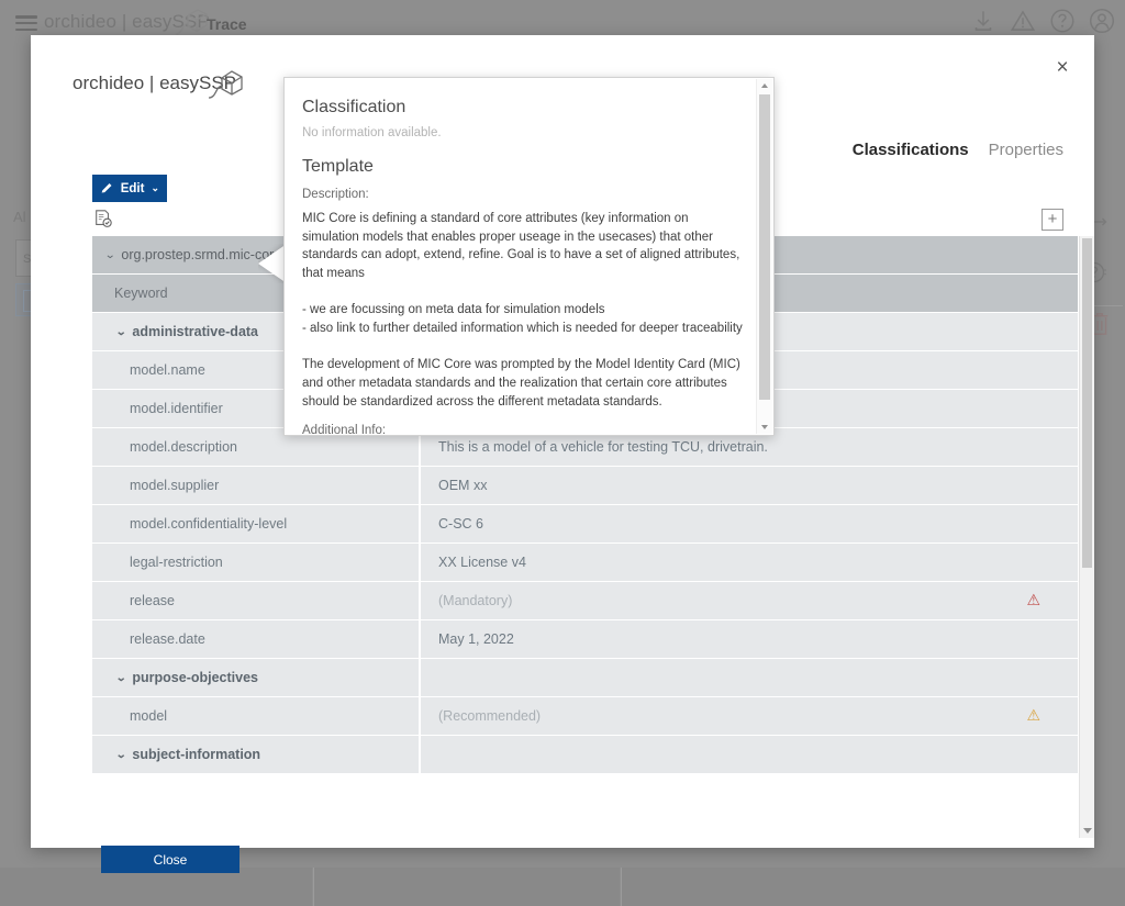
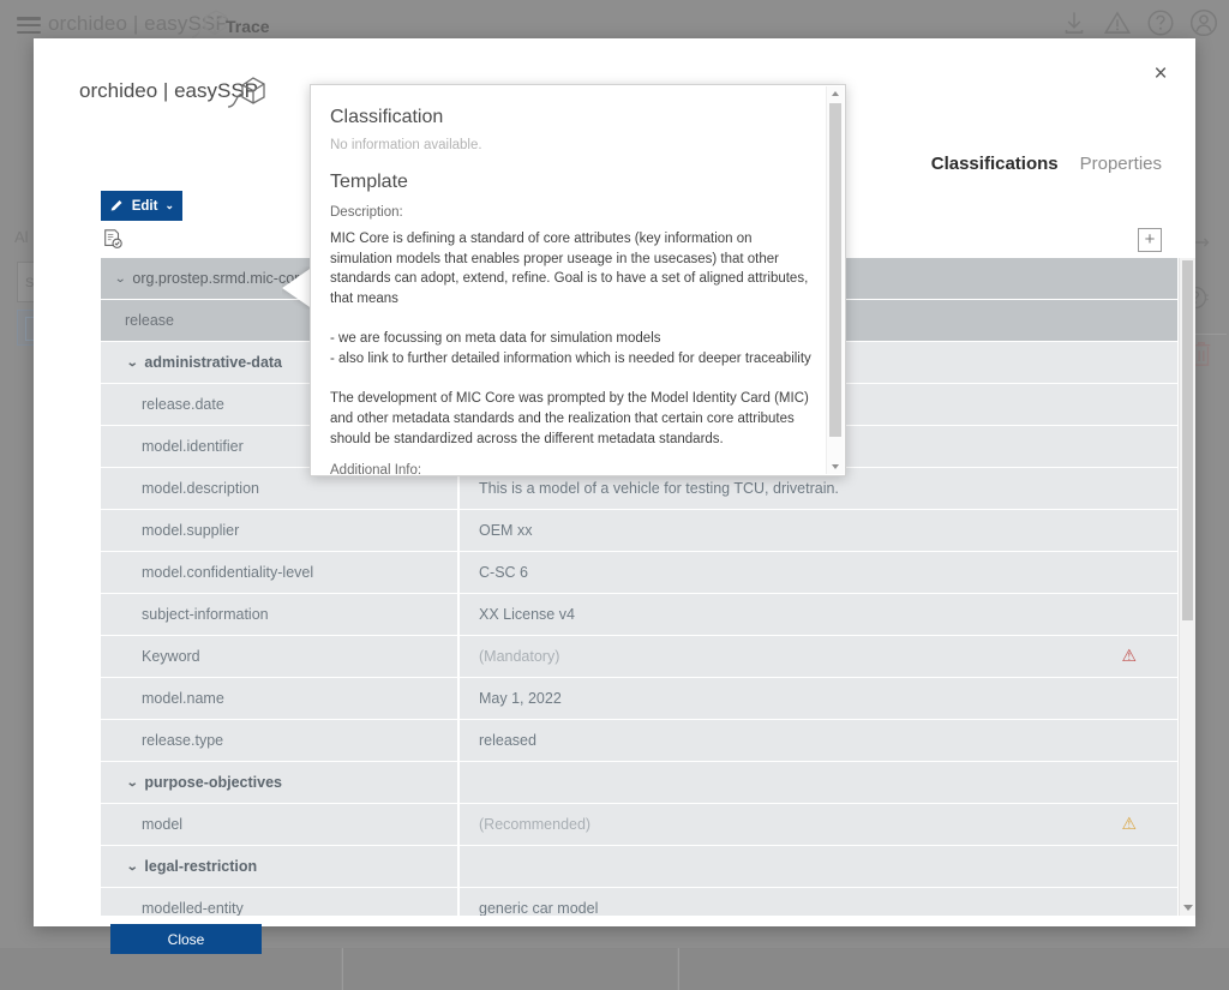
  orchideo | easySSP
  Trace
  S
  ×
  orchideo | easySSP
  Classifications
  Properties
  Edit
  ⌄
  +
  ⌄
  org.prostep.srmd.mic-core
- Keyword
+ release
  ⌄
  administrative-data
- model.name
+ release.date
  model.identifier
  model.description
  This is a model of a vehicle for testing TCU, drivetrain.
  model.supplier
  OEM xx
  model.confidentiality-level
  C-SC 6
- legal-restriction
+ subject-information
  XX License v4
- release
+ Keyword
  (Mandatory)
  ⚠
- release.date
+ model.name
  May 1, 2022
+ release.type
+ released
  ⌄
  purpose-objectives
  model
  (Recommended)
  ⚠
  ⌄
- subject-information
+ legal-restriction
+ modelled-entity
+ generic car model
  Close
  Classification
  No information available.
  Template
  Description:
  MIC Core is defining a standard of core attributes (key information on simulation models that enables proper useage in the usecases) that other standards can adopt, extend, refine. Goal is to have a set of aligned attributes, that means
  - we are focussing on meta data for simulation models
  - also link to further detailed information which is needed for deeper traceability
  The development of MIC Core was prompted by the Model Identity Card (MIC) and other metadata standards and the realization that certain core attributes should be standardized across the different metadata standards.
  Additional Info:
